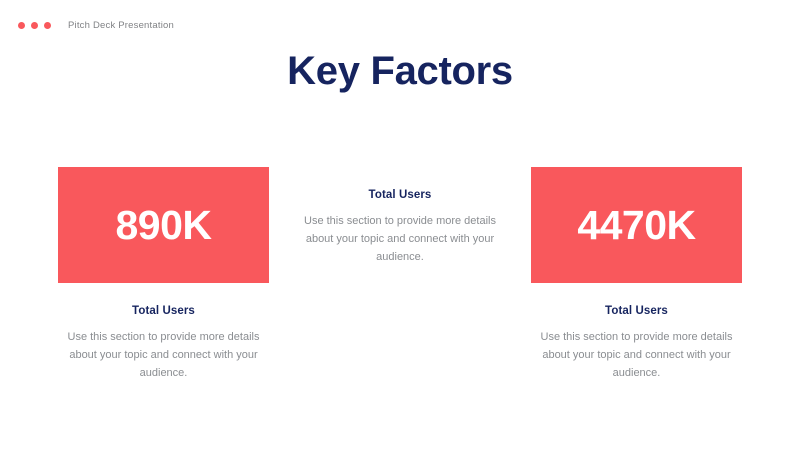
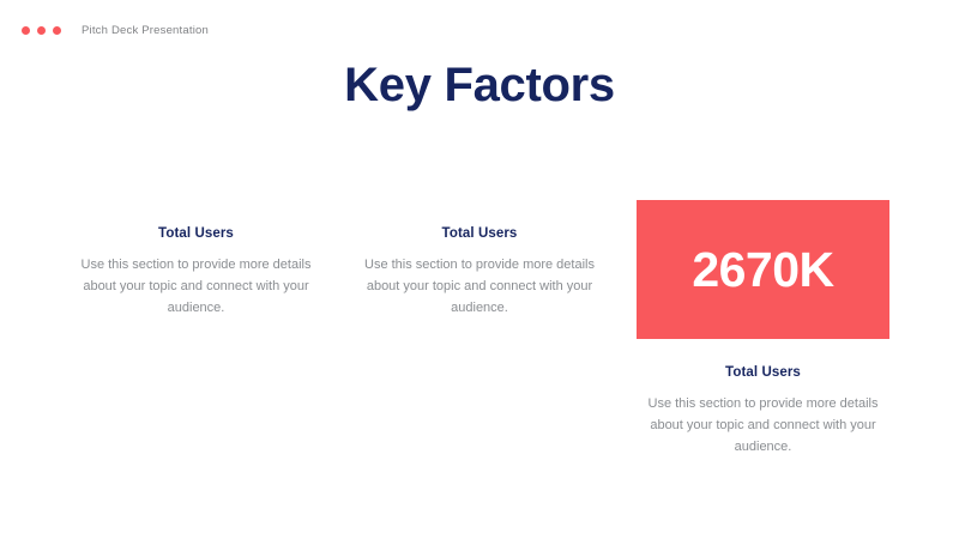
  Pitch Deck Presentation
  Key Factors
- 890K
  Total Users
  Use this section to provide more details about your topic and connect with your audience.
  Total Users
  Use this section to provide more details about your topic and connect with your audience.
- 4470K
+ 2670K
  Total Users
  Use this section to provide more details about your topic and connect with your audience.
